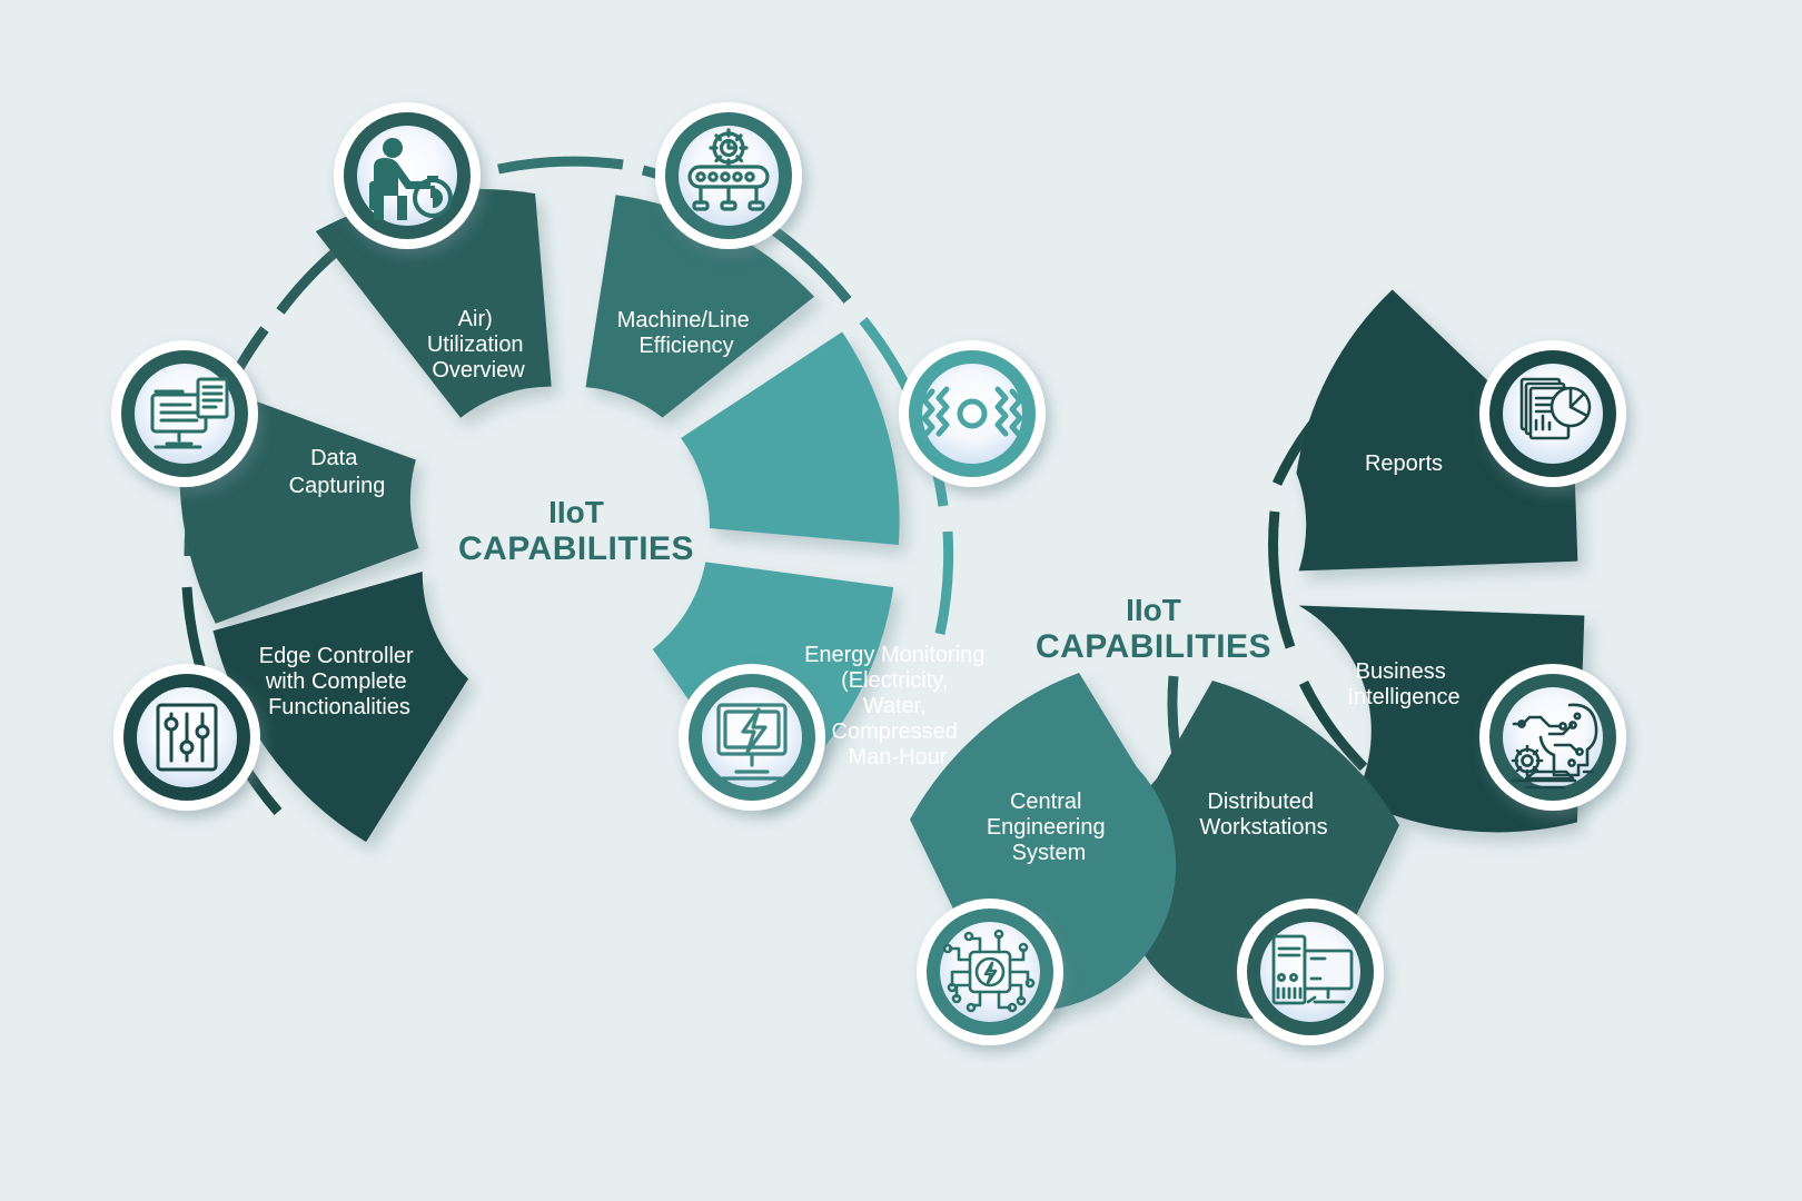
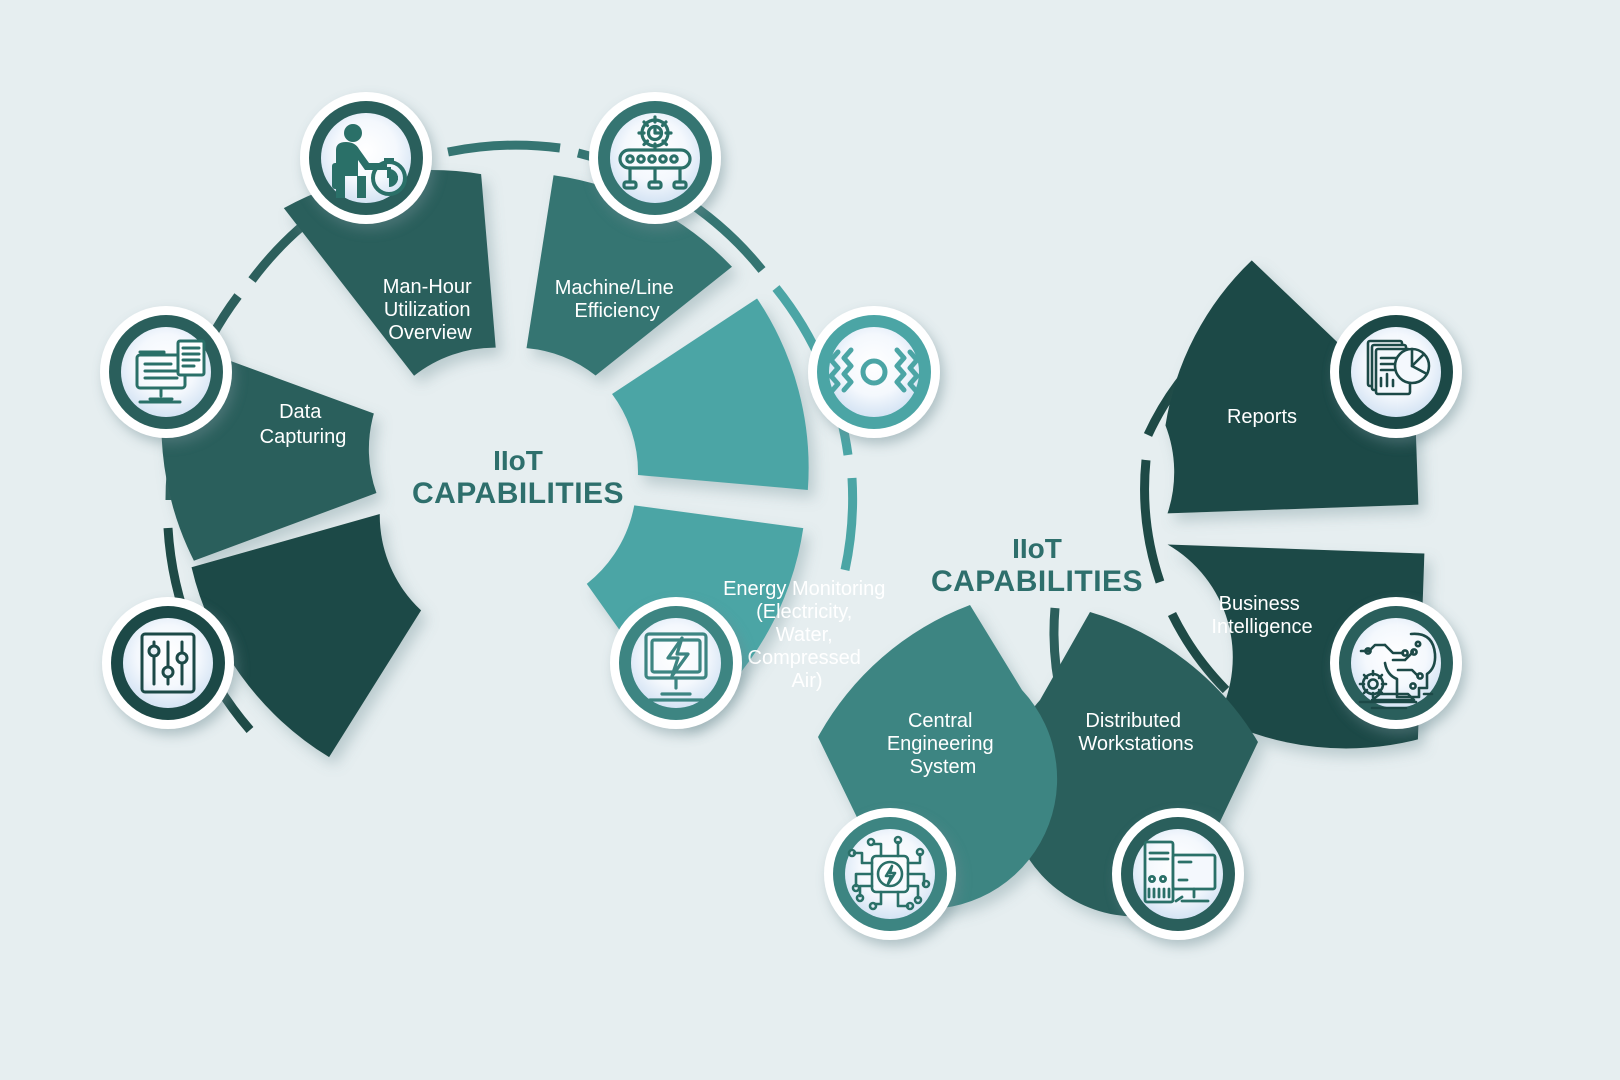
  Data Capturing
- Air) Utilization Overview
+ Man-Hour Utilization Overview
  Machine/Line Efficiency
- Energy Monitoring (Electricity, Water, Compressed Man-Hour
+ Energy Monitoring (Electricity, Water, Compressed Air)
- Edge Controller with Complete Functionalities
  IIoT
  CAPABILITIES
  Reports
  Business Intelligence
  Distributed Workstations
  Central Engineering System
  IIoT
  CAPABILITIES
